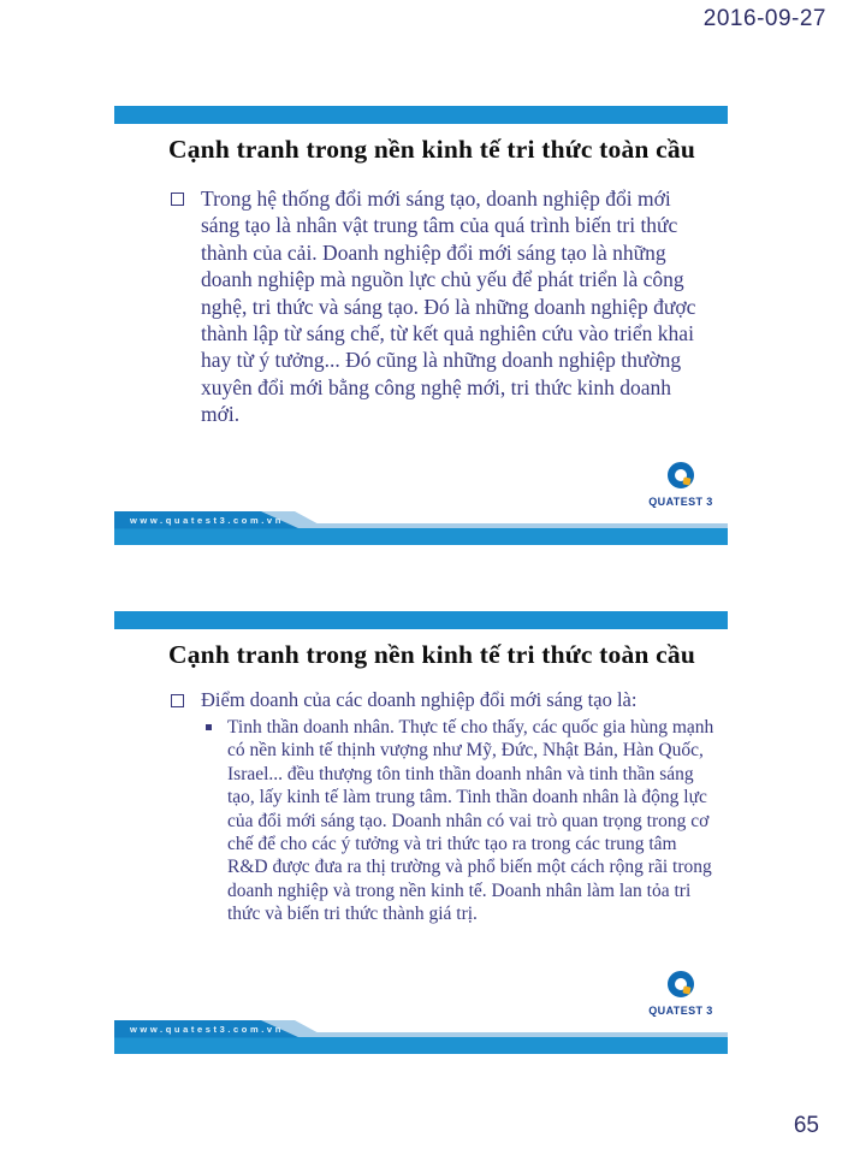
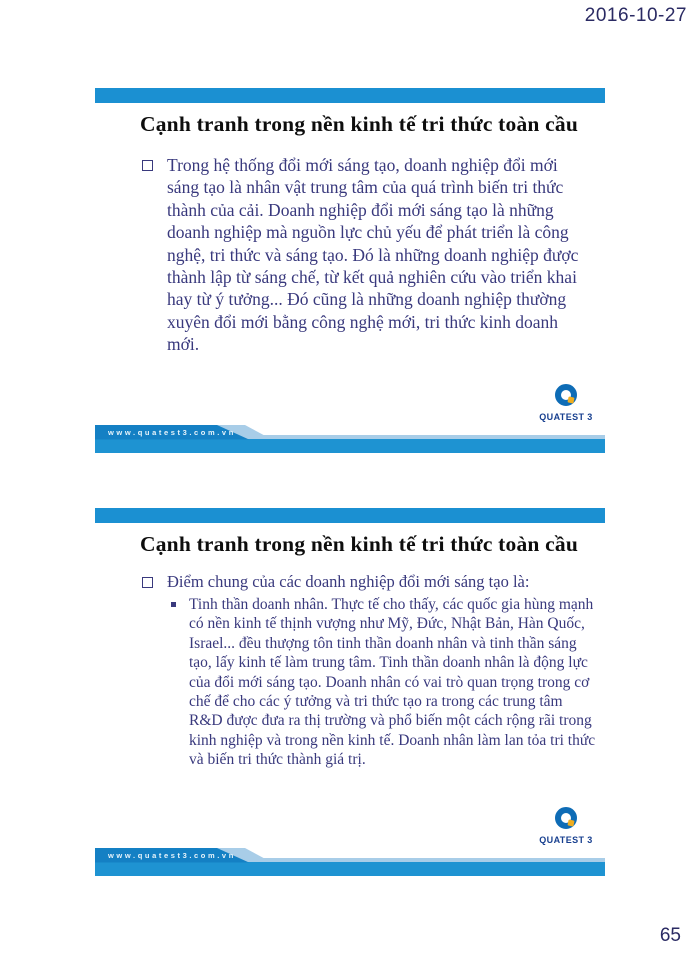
- 2016-09-27
+ 2016-10-27
  Cạnh tranh trong nền kinh tế tri thức toàn cầu
  Trong hệ thống đổi mới sáng tạo, doanh nghiệp đổi mới sáng tạo là nhân vật trung tâm của quá trình biến tri thức thành của cải. Doanh nghiệp đổi mới sáng tạo là những doanh nghiệp mà nguồn lực chủ yếu để phát triển là công nghệ, tri thức và sáng tạo. Đó là những doanh nghiệp được thành lập từ sáng chế, từ kết quả nghiên cứu vào triển khai hay từ ý tưởng... Đó cũng là những doanh nghiệp thường xuyên đổi mới bằng công nghệ mới, tri thức kinh doanh mới.
  QUATEST 3
  www.quatest3.com.vn
  Cạnh tranh trong nền kinh tế tri thức toàn cầu
- Điểm doanh của các doanh nghiệp đổi mới sáng tạo là:
+ Điểm chung của các doanh nghiệp đổi mới sáng tạo là:
- Tinh thần doanh nhân. Thực tế cho thấy, các quốc gia hùng mạnh có nền kinh tế thịnh vượng như Mỹ, Đức, Nhật Bản, Hàn Quốc, Israel... đều thượng tôn tinh thần doanh nhân và tinh thần sáng tạo, lấy kinh tế làm trung tâm. Tinh thần doanh nhân là động lực của đổi mới sáng tạo. Doanh nhân có vai trò quan trọng trong cơ chế để cho các ý tưởng và tri thức tạo ra trong các trung tâm R&D được đưa ra thị trường và phổ biến một cách rộng rãi trong doanh nghiệp và trong nền kinh tế. Doanh nhân làm lan tỏa tri thức và biến tri thức thành giá trị.
+ Tinh thần doanh nhân. Thực tế cho thấy, các quốc gia hùng mạnh có nền kinh tế thịnh vượng như Mỹ, Đức, Nhật Bản, Hàn Quốc, Israel... đều thượng tôn tinh thần doanh nhân và tinh thần sáng tạo, lấy kinh tế làm trung tâm. Tinh thần doanh nhân là động lực của đổi mới sáng tạo. Doanh nhân có vai trò quan trọng trong cơ chế để cho các ý tưởng và tri thức tạo ra trong các trung tâm R&D được đưa ra thị trường và phổ biến một cách rộng rãi trong kinh nghiệp và trong nền kinh tế. Doanh nhân làm lan tỏa tri thức và biến tri thức thành giá trị.
  QUATEST 3
  www.quatest3.com.vn
  65
